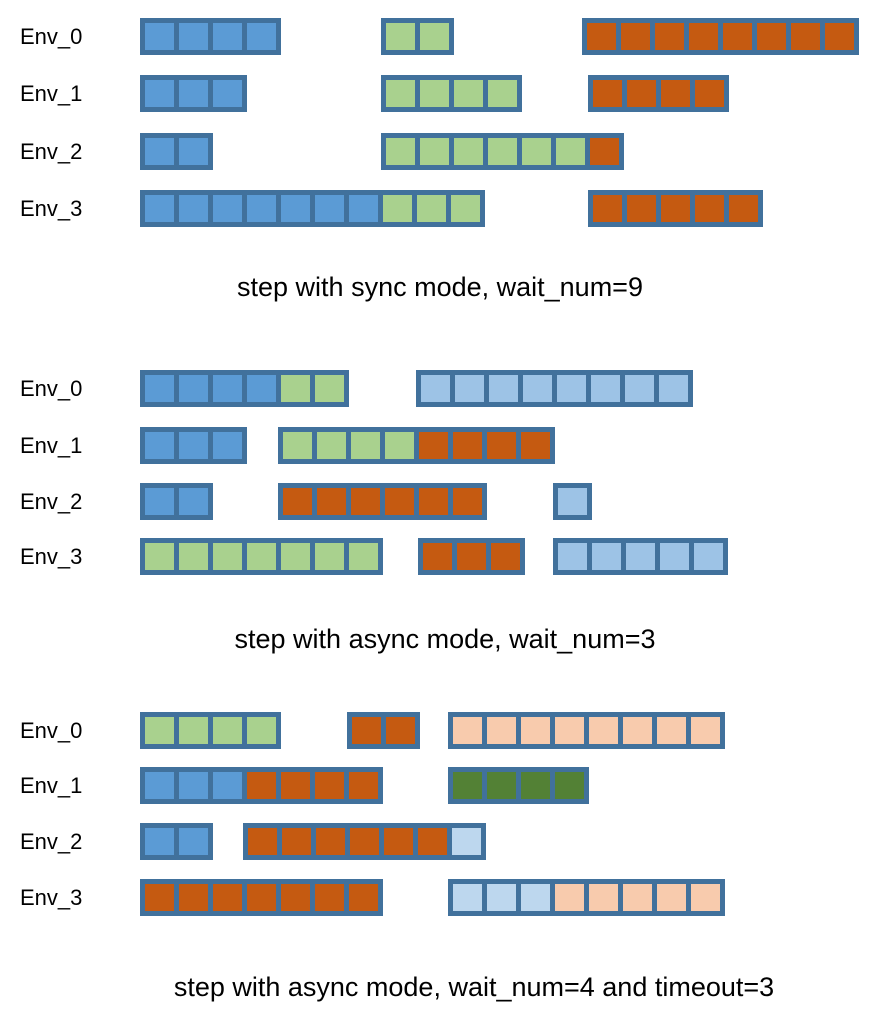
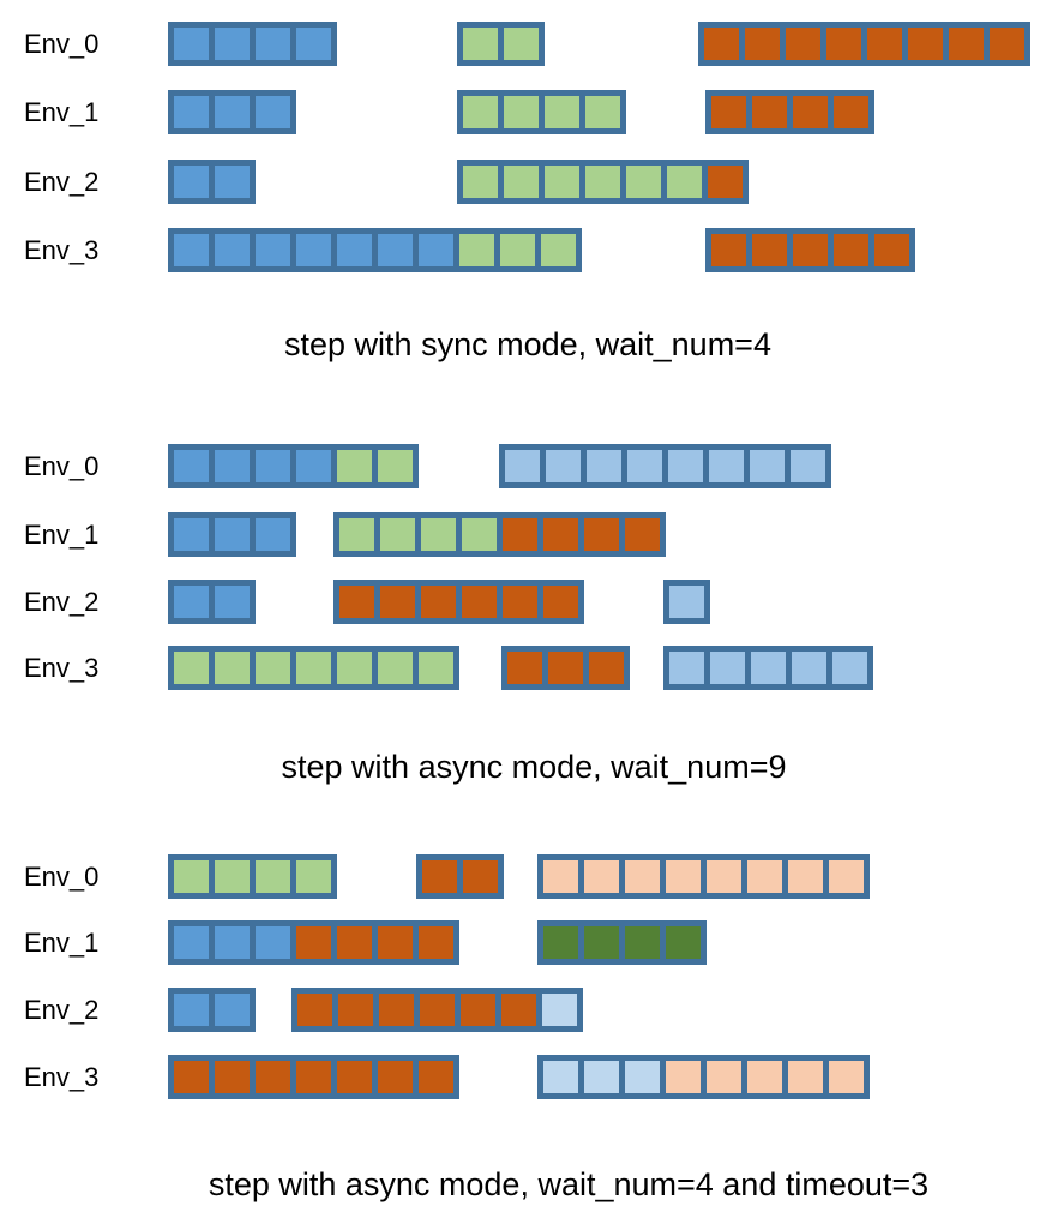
  Env_0
  Env_1
  Env_2
  Env_3
- step with sync mode, wait_num=9
+ step with sync mode, wait_num=4
  Env_0
  Env_1
  Env_2
  Env_3
- step with async mode, wait_num=3
+ step with async mode, wait_num=9
  Env_0
  Env_1
  Env_2
  Env_3
  step with async mode, wait_num=4 and timeout=3
